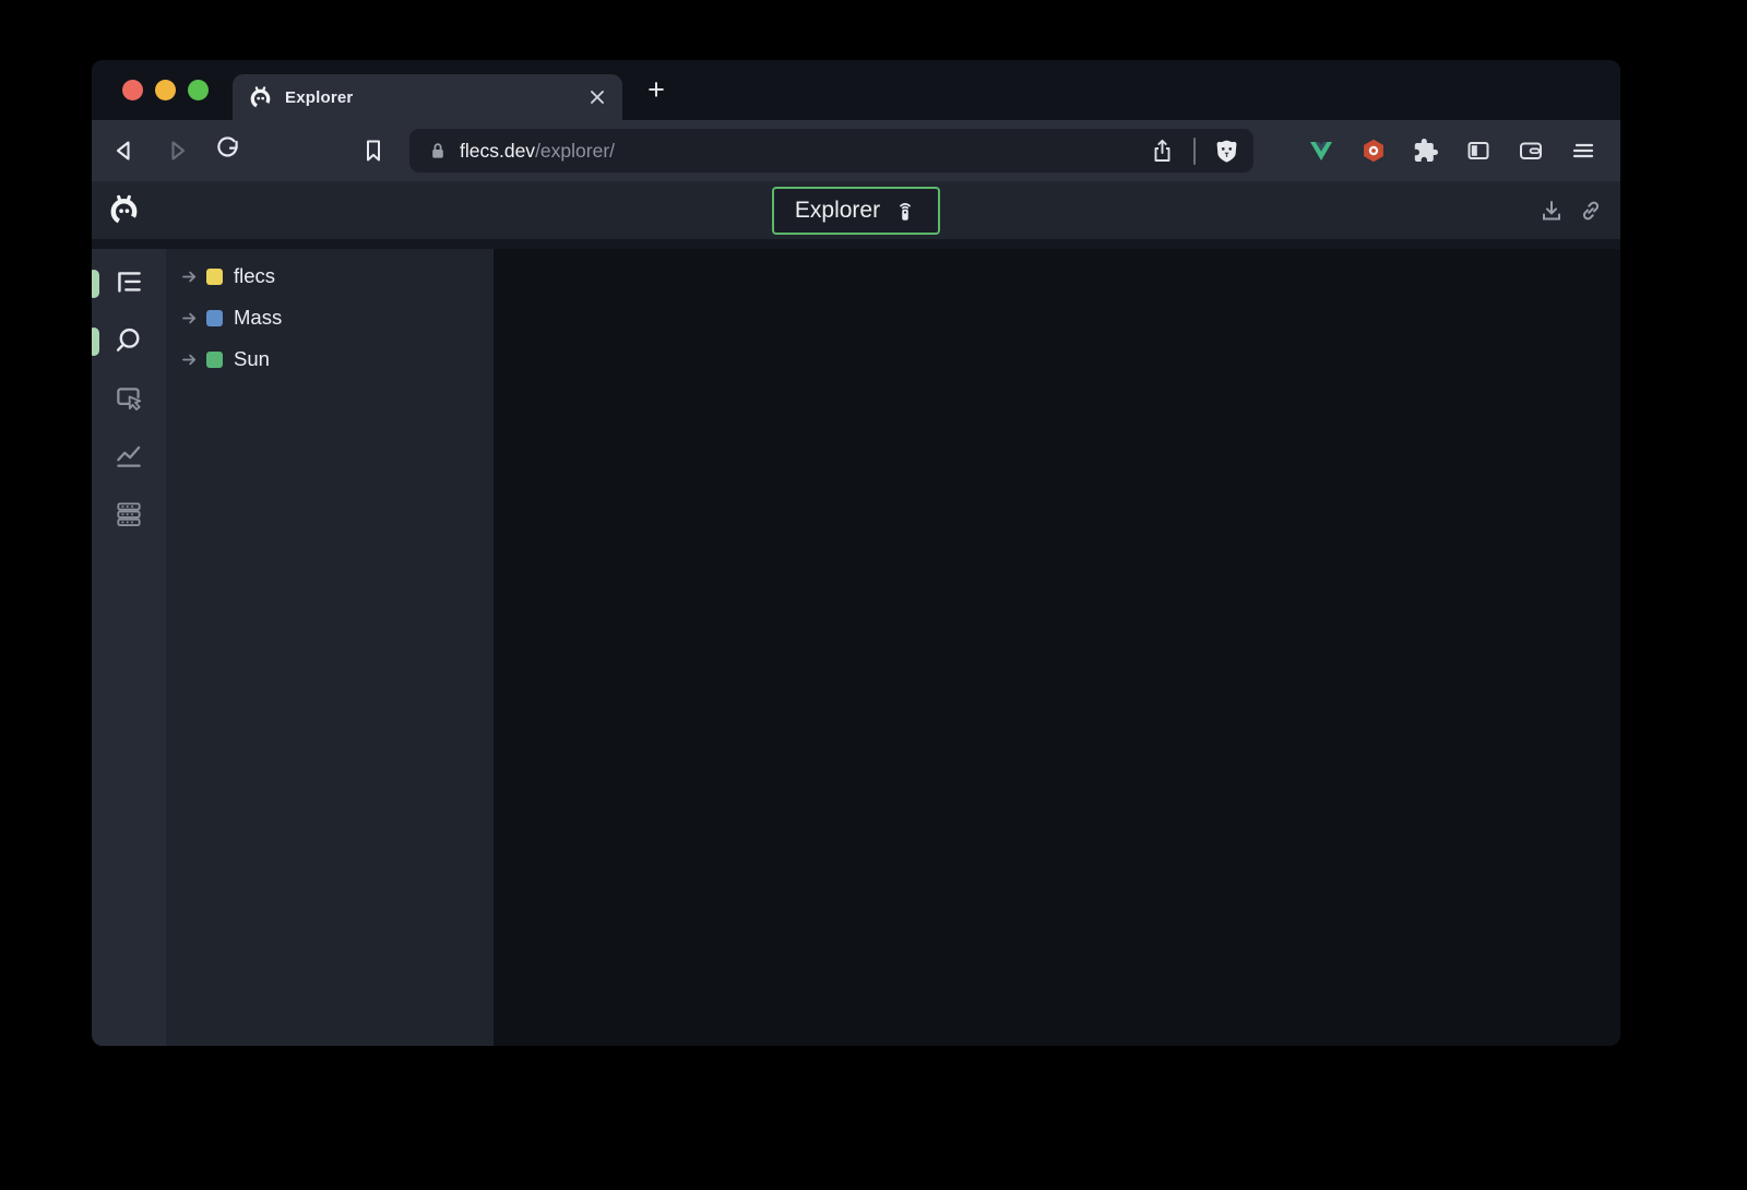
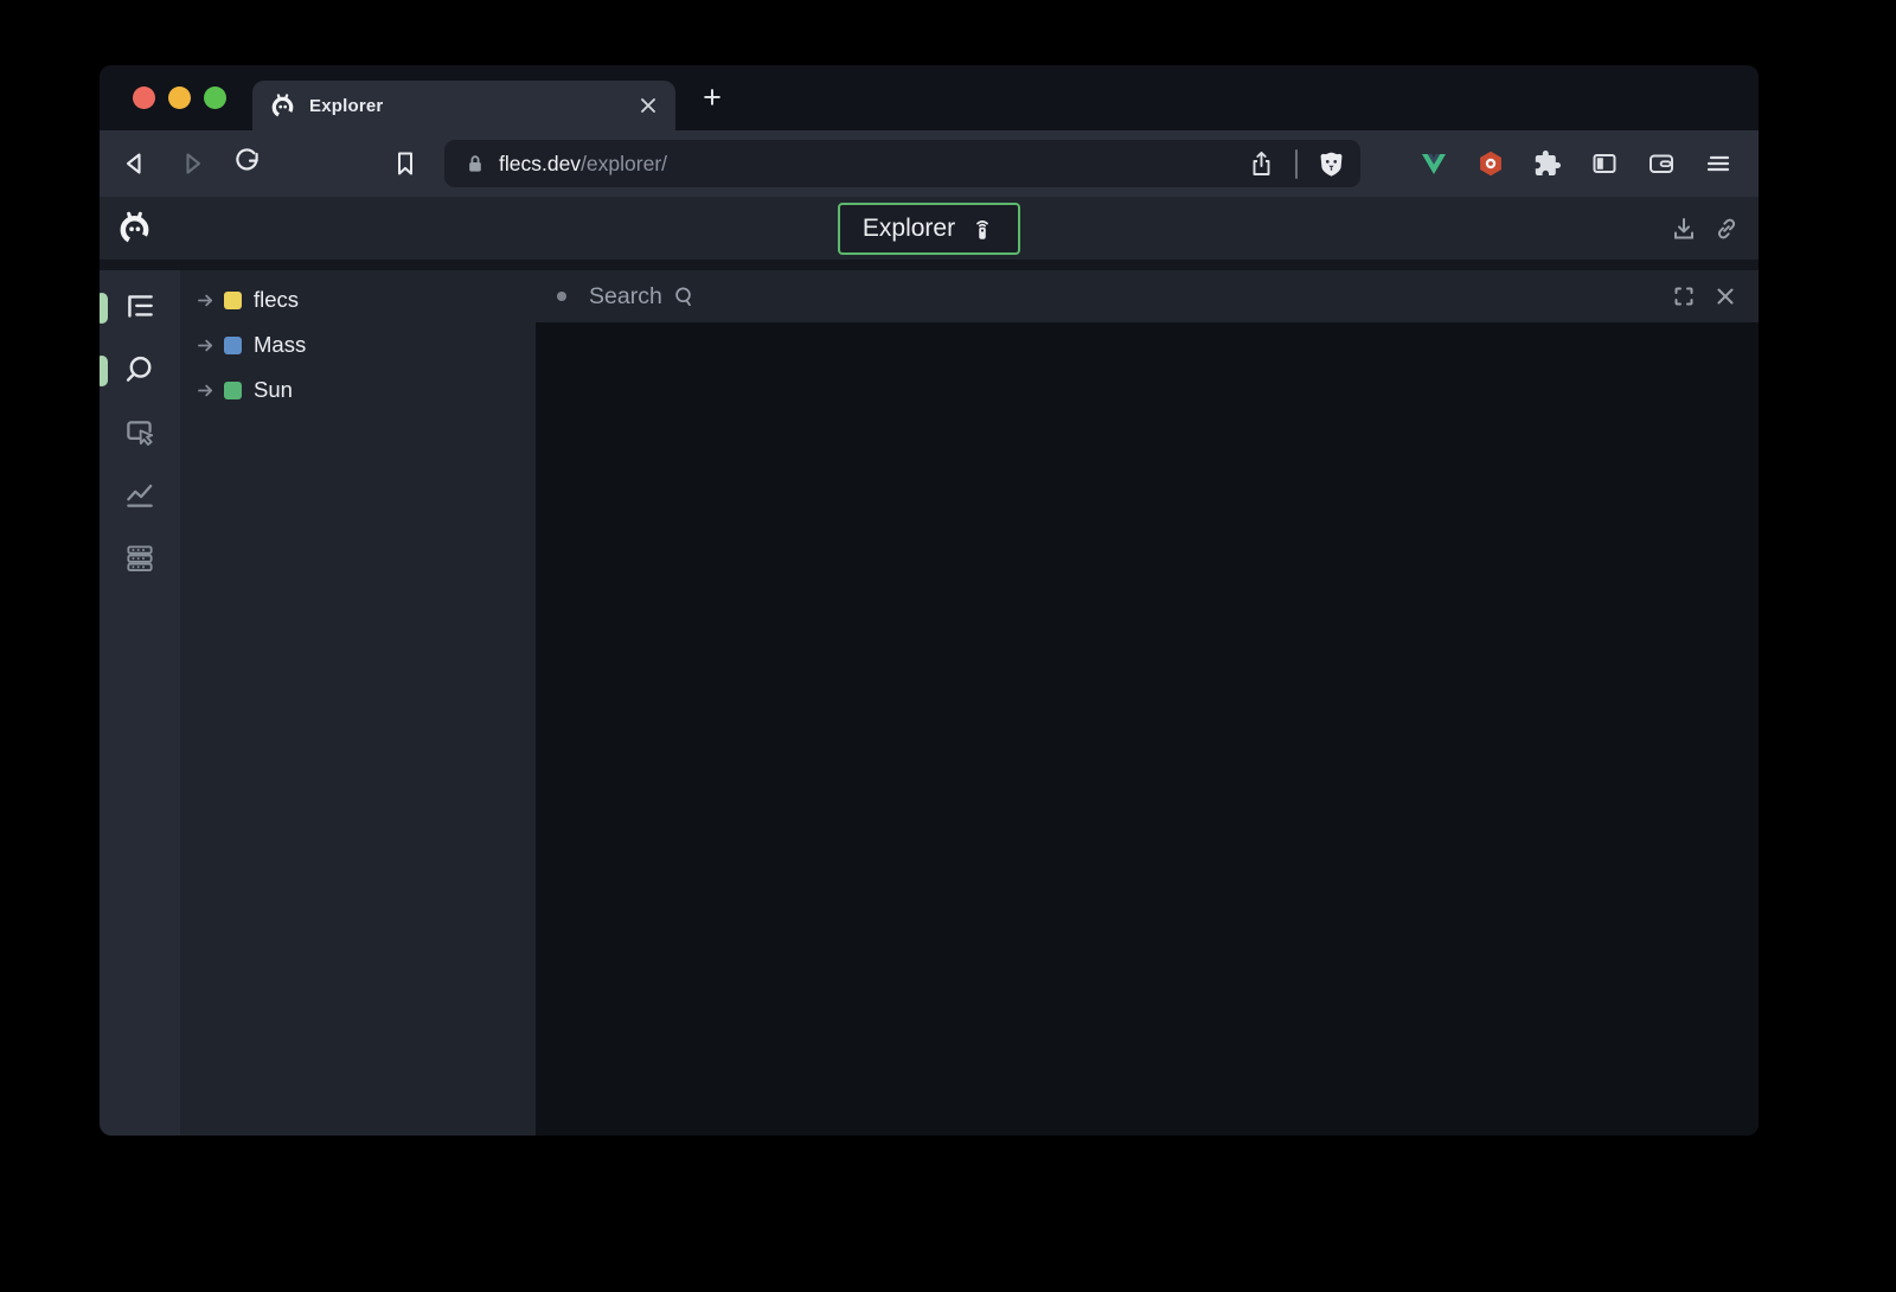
  Explorer
  +
  flecs.dev
  /explorer/
  Explorer
  flecs
  Mass
  Sun
+ Search
